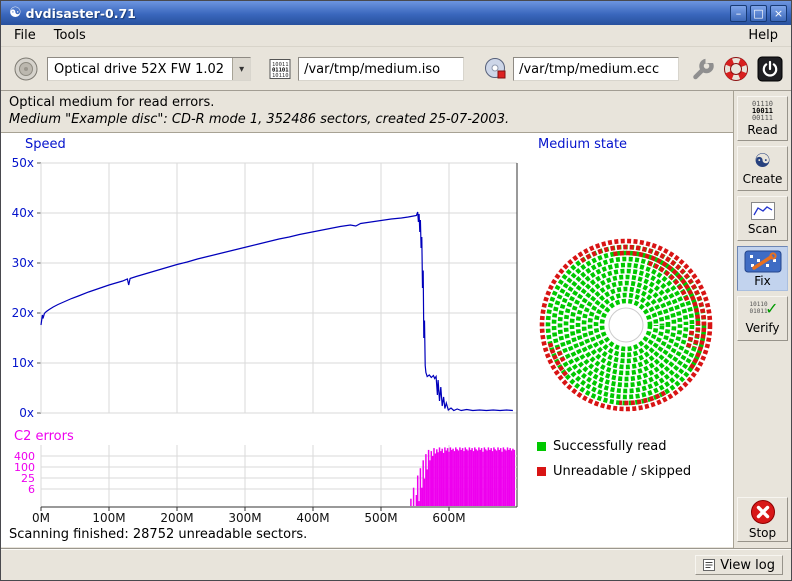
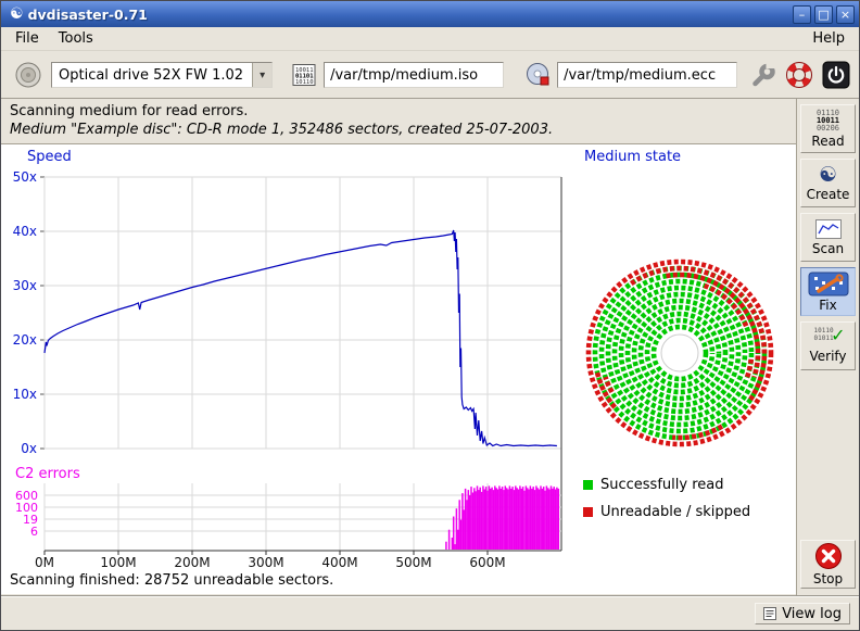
  ☯
  dvdisaster-0.71
  –
  □
  ×
  File
  Tools
  Help
  Optical drive 52X FW 1.02
  ▾
  /var/tmp/medium.iso
  /var/tmp/medium.ecc
- Optical medium for read errors.
+ Scanning medium for read errors.
  Medium "Example disc": CD-R mode 1, 352486 sectors, created 25-07-2003.
  Speed
  Medium state
  C2 errors
  50x
  40x
  30x
  20x
  10x
  0x
  0M
  100M
  200M
  300M
  400M
  500M
  600M
- 400
+ 600
  100
- 25
+ 19
  6
  Successfully read
  Unreadable / skipped
  Scanning finished: 28752 unreadable sectors.
  01110
  10011
- 00111
+ 00206
  Read
  ☯
  Create
  Scan
  Fix
  ✓
  Verify
  Stop
  View log
